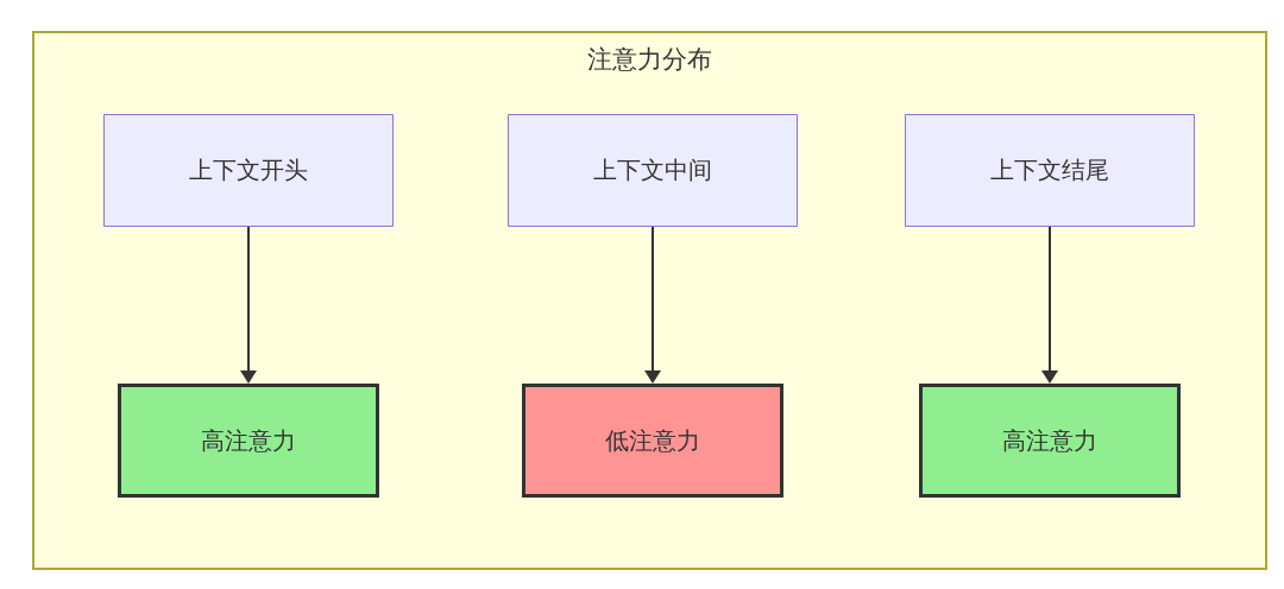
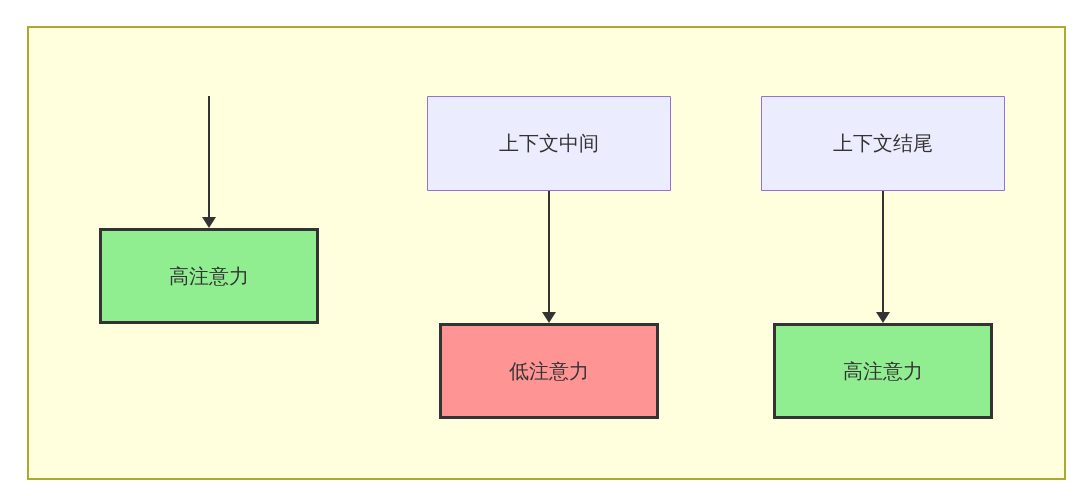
- 注意力分布
- 上下文开头
  高注意力
  上下文中间
  低注意力
  上下文结尾
  高注意力
